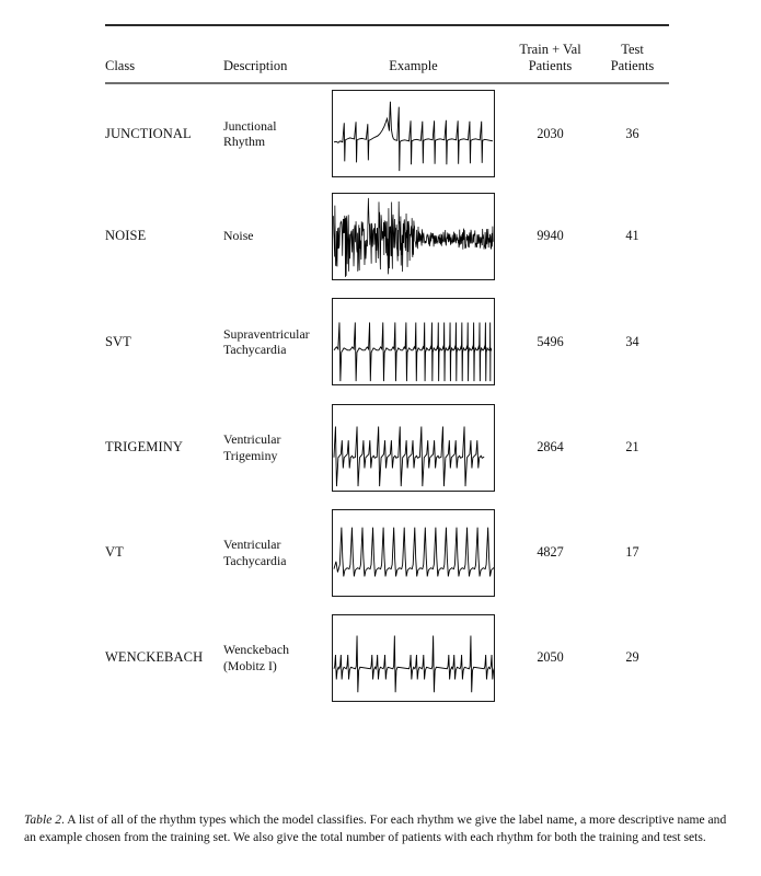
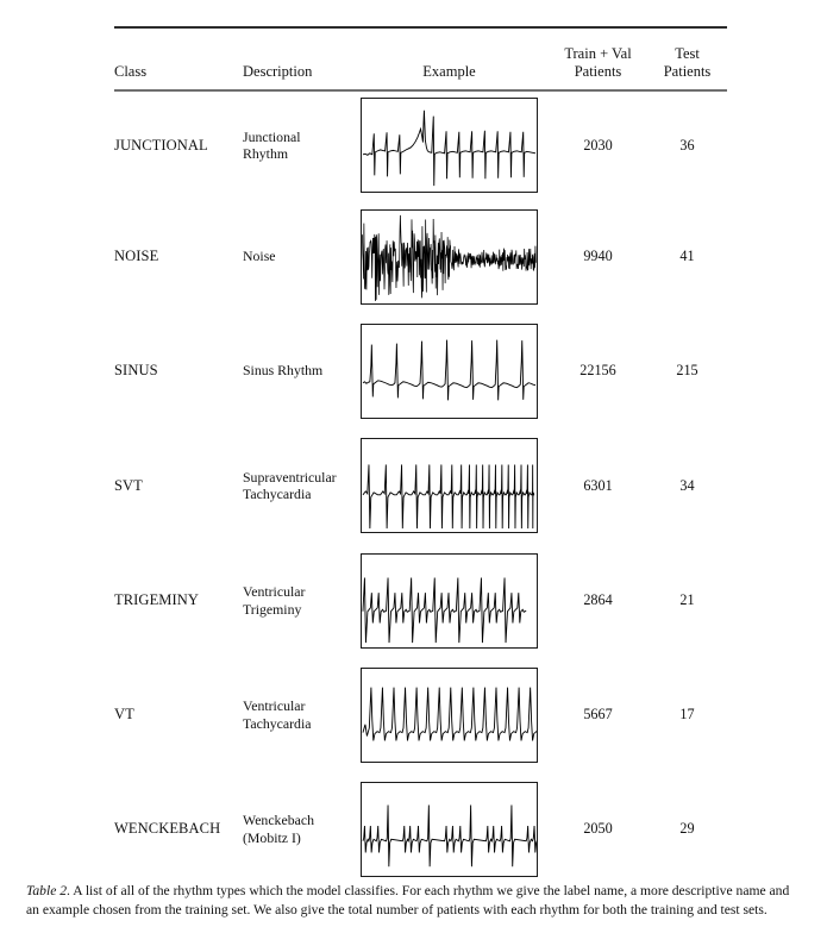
  Class	Description	Example	Train + Val Patients	Test Patients
  JUNCTIONAL	Junctional Rhythm		2030	36
  NOISE	Noise		9940	41
+ SINUS	Sinus Rhythm		22156	215
- SVT	Supraventricular Tachycardia		5496	34
+ SVT	Supraventricular Tachycardia		6301	34
  TRIGEMINY	Ventricular Trigeminy		2864	21
- VT	Ventricular Tachycardia		4827	17
+ VT	Ventricular Tachycardia		5667	17
  WENCKEBACH	Wenckebach (Mobitz I)		2050	29
  Table 2. A list of all of the rhythm types which the model classifies. For each rhythm we give the label name, a more descriptive name and an example chosen from the training set. We also give the total number of patients with each rhythm for both the training and test sets.
